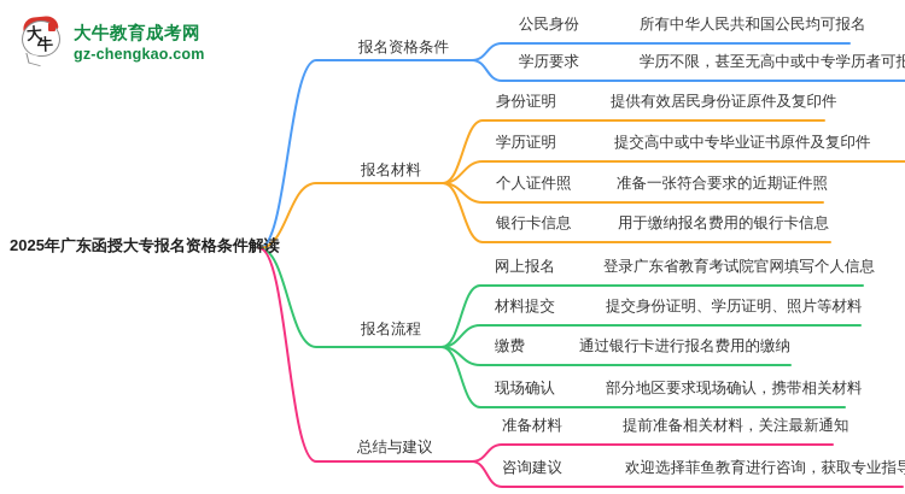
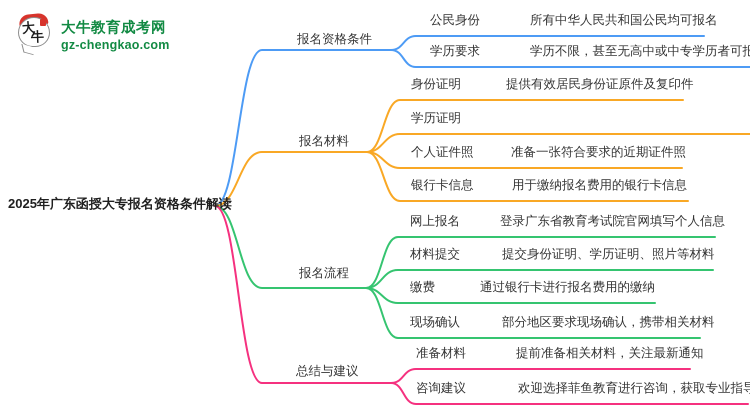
  大牛教育成考网
  gz-chengkao.com
  2025年广东函授大专报名资格条件解读
  报名资格条件
  报名材料
  报名流程
  总结与建议
  公民身份
  所有中华人民共和国公民均可报名
  学历要求
  学历不限，甚至无高中或中专学历者可报
  身份证明
  提供有效居民身份证原件及复印件
  学历证明
- 提交高中或中专毕业证书原件及复印件
  个人证件照
  准备一张符合要求的近期证件照
  银行卡信息
  用于缴纳报名费用的银行卡信息
  网上报名
  登录广东省教育考试院官网填写个人信息
  材料提交
  提交身份证明、学历证明、照片等材料
  缴费
  通过银行卡进行报名费用的缴纳
  现场确认
  部分地区要求现场确认，携带相关材料
  准备材料
  提前准备相关材料，关注最新通知
  咨询建议
  欢迎选择菲鱼教育进行咨询，获取专业指导
